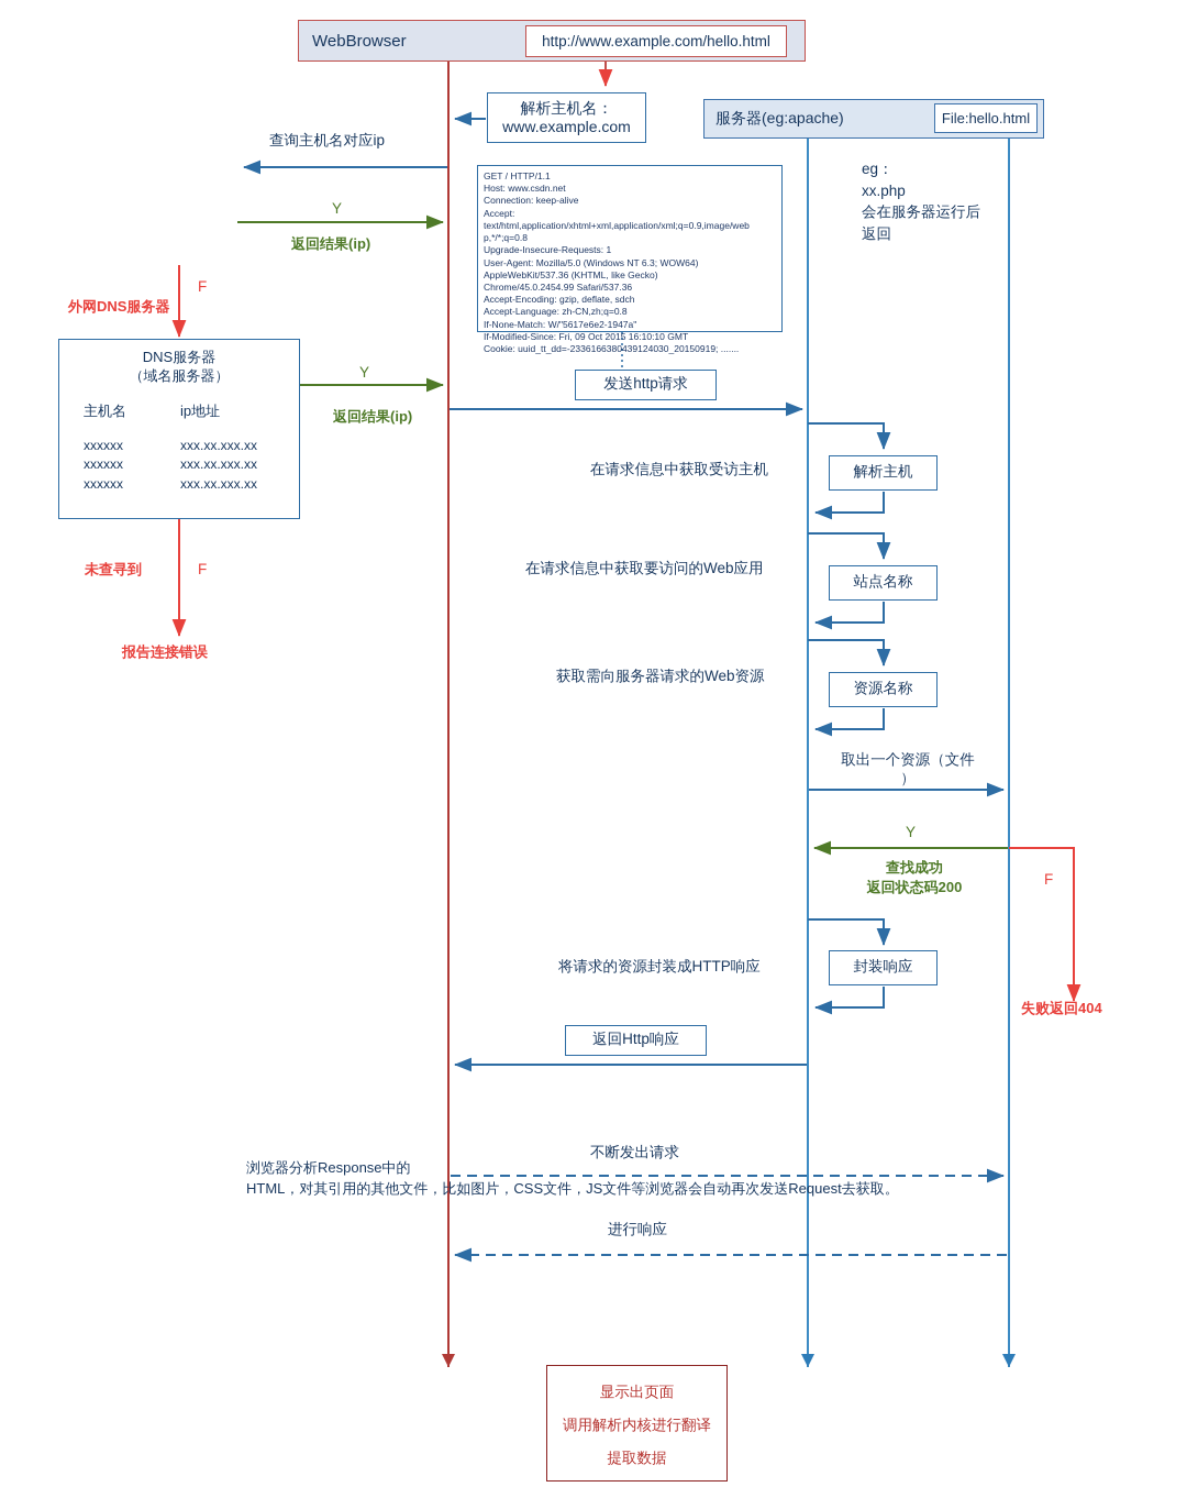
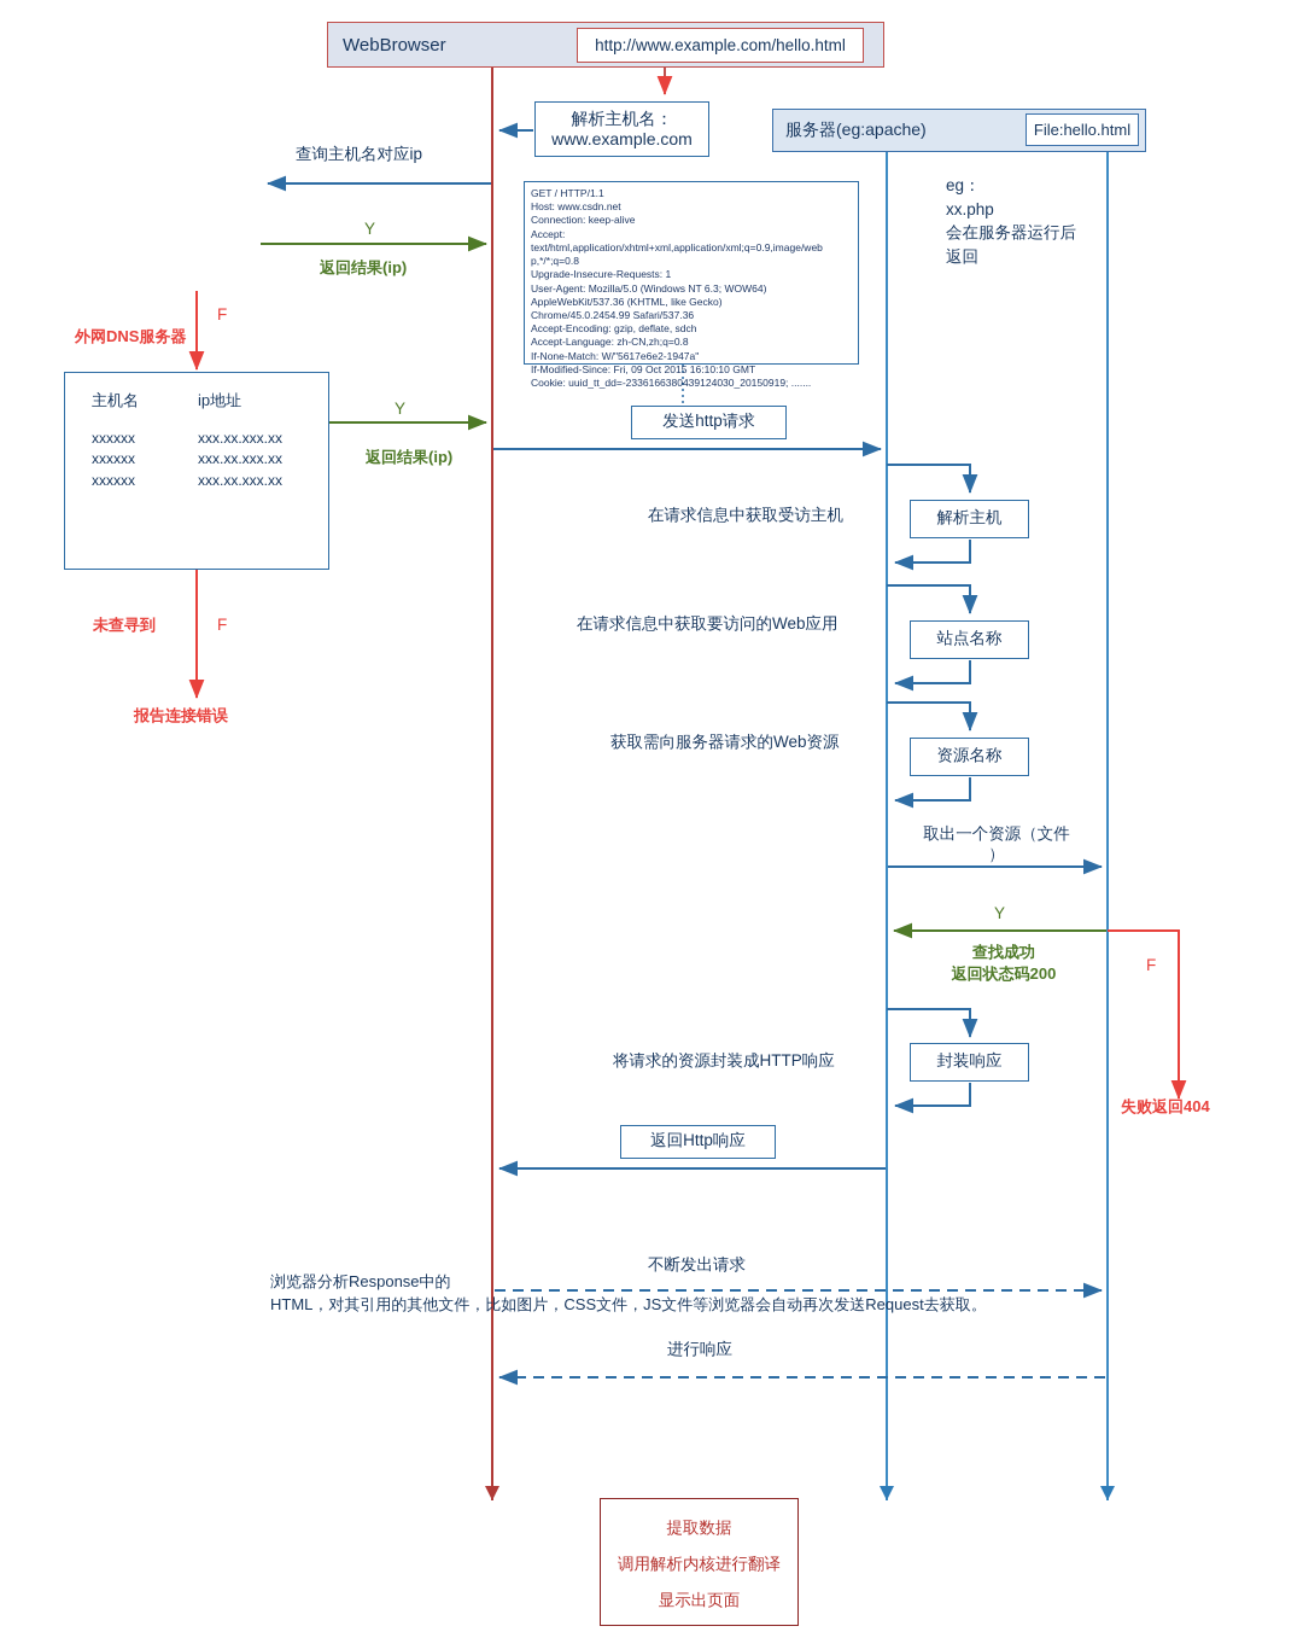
  WebBrowser
  http://www.example.com/hello.html
  服务器(eg:apache)
  File:hello.html
  解析主机名：
  www.example.com
- DNS服务器
- （域名服务器）
  主机名
  ip地址
  xxxxxx
  xxx.xx.xxx.xx
  xxxxxx
  xxx.xx.xxx.xx
  xxxxxx
  xxx.xx.xxx.xx
  GET / HTTP/1.1
  Host: www.csdn.net
  Connection: keep-alive
  Accept:
  text/html,application/xhtml+xml,application/xml;q=0.9,image/web
  p,*/*;q=0.8
  Upgrade-Insecure-Requests: 1
  User-Agent: Mozilla/5.0 (Windows NT 6.3; WOW64)
  AppleWebKit/537.36 (KHTML, like Gecko)
  Chrome/45.0.2454.99 Safari/537.36
  Accept-Encoding: gzip, deflate, sdch
  Accept-Language: zh-CN,zh;q=0.8
  If-None-Match: W/"5617e6e2-1947a"
  If-Modified-Since: Fri, 09 Oct 2015 16:10:10 GMT
  Cookie: uuid_tt_dd=-2336166380439124030_20150919; .......
  eg：
  xx.php
  会在服务器运行后
  返回
  发送http请求
  返回Http响应
  解析主机
  站点名称
  资源名称
  封装响应
  查询主机名对应ip
  Y
  返回结果(ip)
  F
  外网DNS服务器
  Y
  返回结果(ip)
  未查寻到
  F
  报告连接错误
  在请求信息中获取受访主机
  在请求信息中获取要访问的Web应用
  获取需向服务器请求的Web资源
  取出一个资源（文件
  ）
  Y
  查找成功
  返回状态码200
  F
  失败返回404
  将请求的资源封装成HTTP响应
  不断发出请求
  进行响应
  浏览器分析Response中的
  HTML，对其引用的其他文件，比如图片，CSS文件，JS文件等浏览器会自动再次发送Request去获取。
- 显示出页面
+ 提取数据
  调用解析内核进行翻译
- 提取数据
+ 显示出页面
